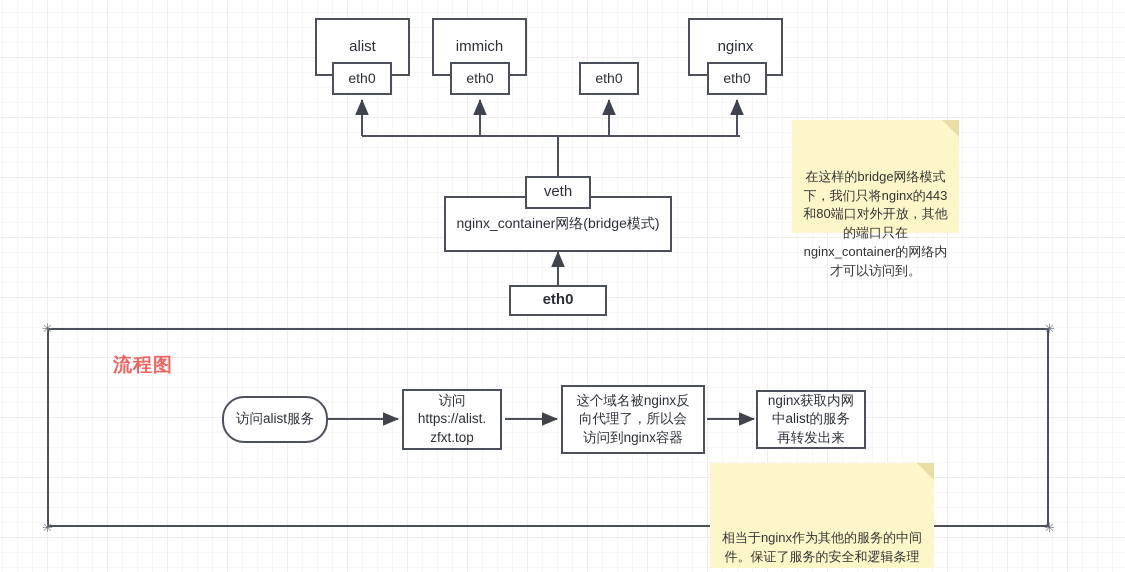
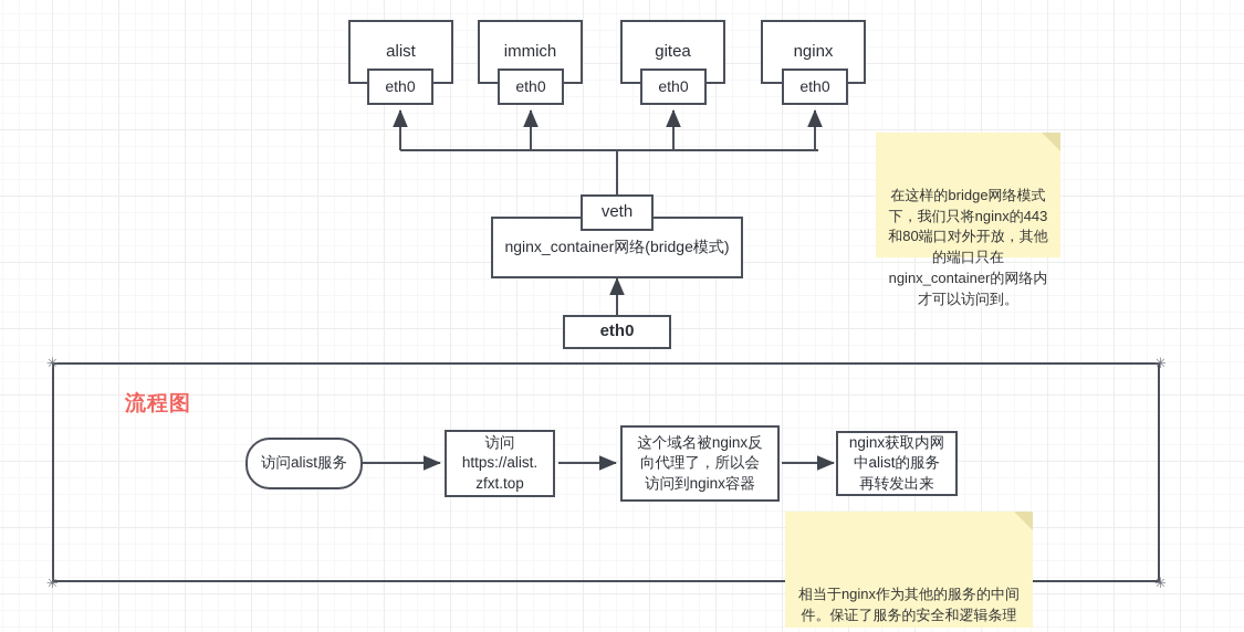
  alist
  eth0
  immich
  eth0
+ gitea
  eth0
  nginx
  eth0
  nginx_container网络(bridge模式)
  veth
  eth0
  在这样的bridge网络模式下，我们只将nginx的443和80端口对外开放，其他的端口只在nginx_container的网络内才可以访问到。
  ✳
  ✳
  ✳
  ✳
  流程图
  访问alist服务
  访问
  https://alist.
  zfxt.top
  这个域名被nginx反
  向代理了，所以会
  访问到nginx容器
  nginx获取内网
  中alist的服务
  再转发出来
  相当于nginx作为其他的服务的中间件。保证了服务的安全和逻辑条理
